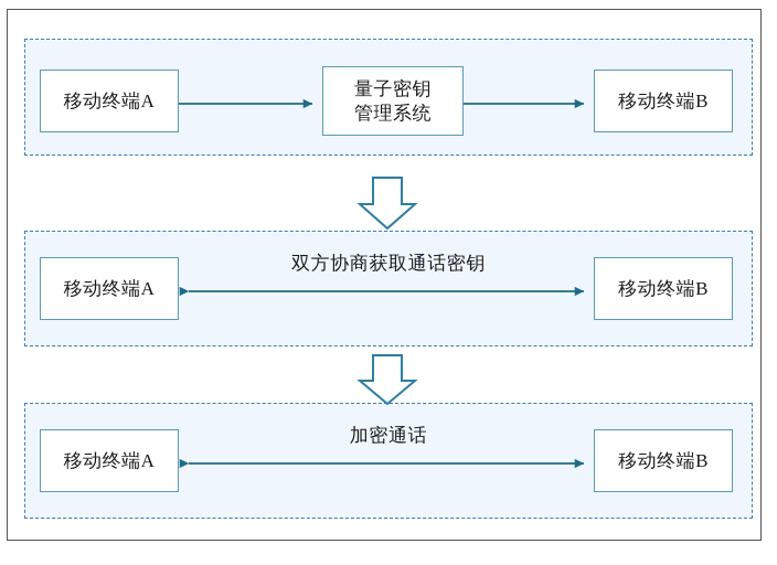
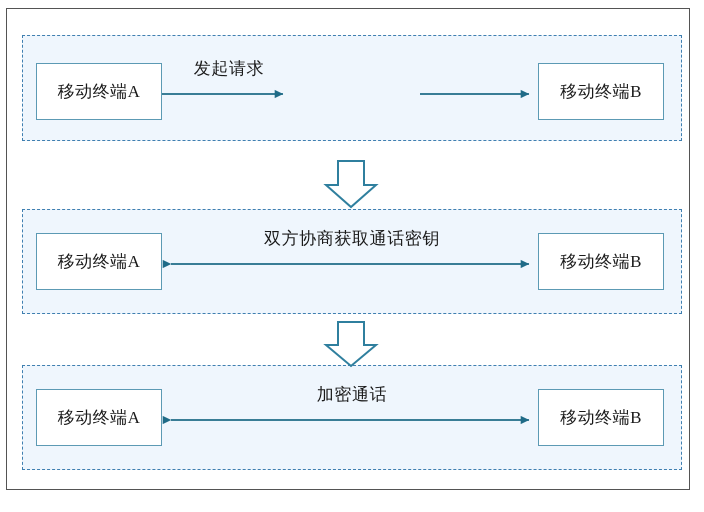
  移动终端A
- 量子密钥
- 管理系统
  移动终端B
+ 发起请求
  移动终端A
  移动终端B
  双方协商获取通话密钥
  移动终端A
  移动终端B
  加密通话
